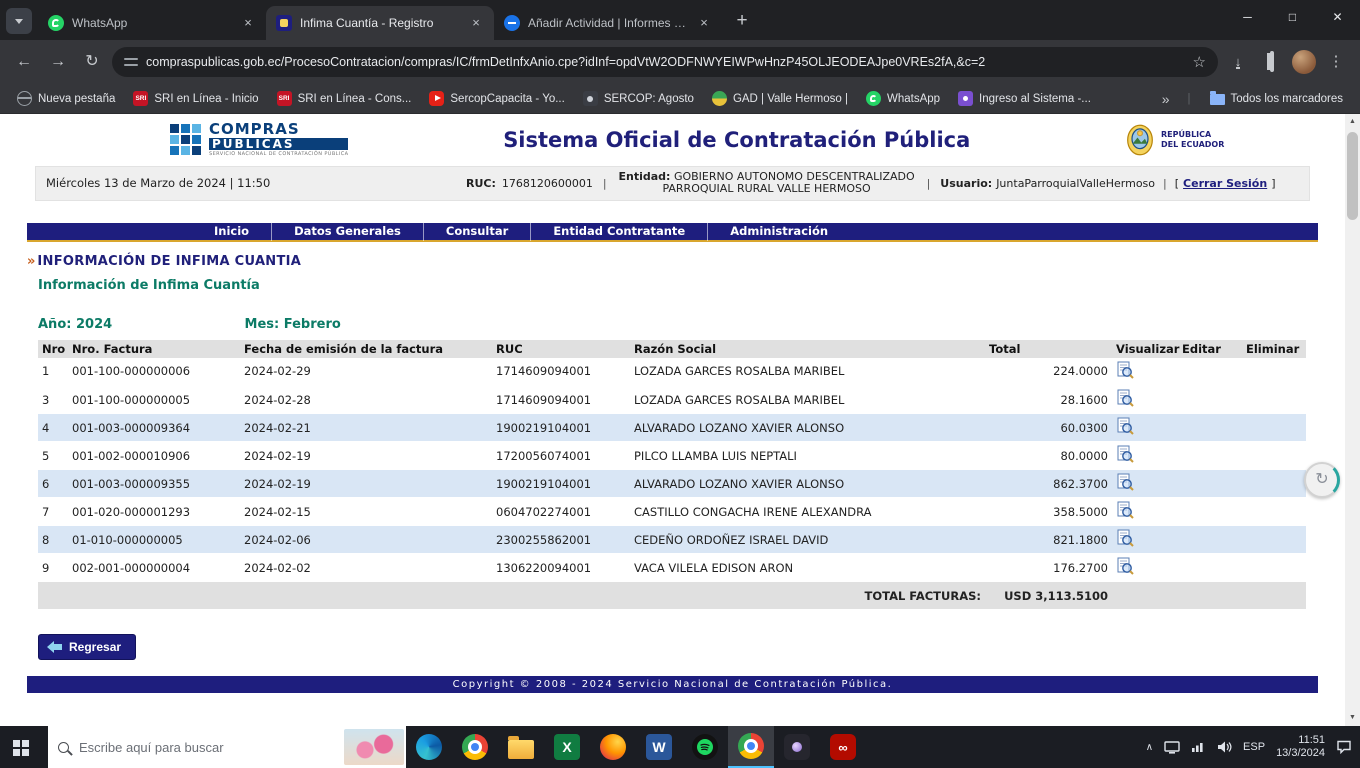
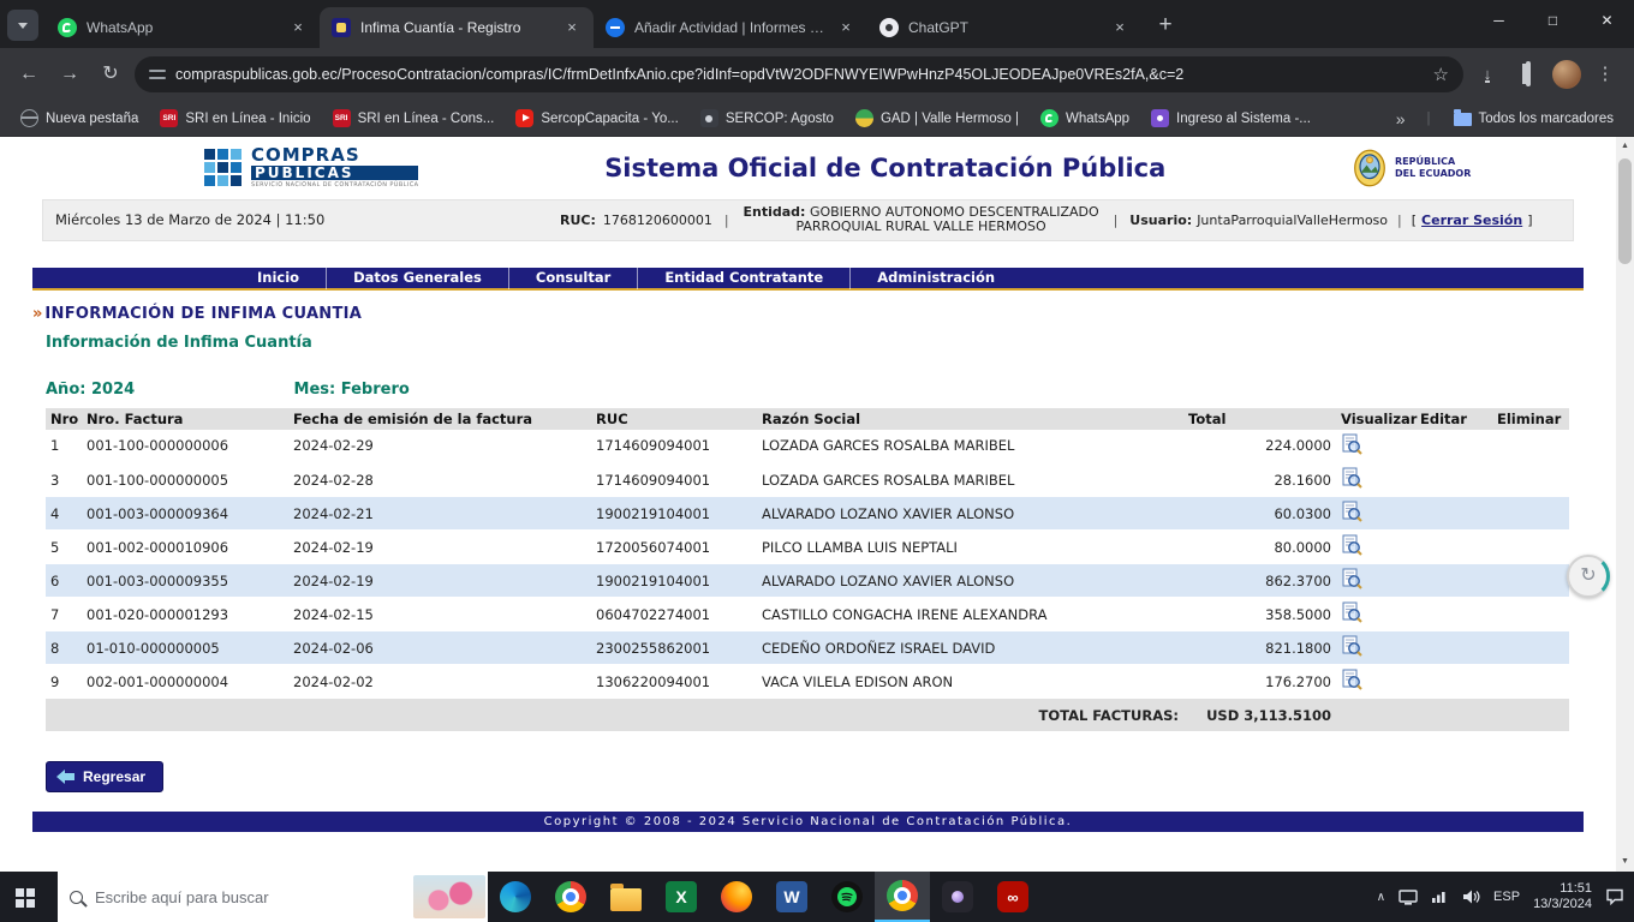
  WhatsApp
  Infima Cuantía - Registro
  Añadir Actividad | Informes Me
+ ChatGPT
  compraspublicas.gob.ec/ProcesoContratacion/compras/IC/frmDetInfxAnio.cpe?idInf=opdVtW2ODFNWYEIWPwHnzP45OLJEODEAJpe0VREs2fA,&c=2
  Nueva pestaña
  SRI en Línea - Inicio
  SRI en Línea - Cons...
  SercopCapacita - Yo...
  SERCOP: Agosto
  GAD | Valle Hermoso |
  WhatsApp
  Ingreso al Sistema -...
  Todos los marcadores
  COMPRAS
  PÚBLICAS
  Sistema Oficial de Contratación Pública
  REPÚBLICA
  DEL ECUADOR
  Miércoles 13 de Marzo de 2024 | 11:50
  RUC:
  1768120600001
  |
  Entidad: GOBIERNO AUTONOMO DESCENTRALIZADO PARROQUIAL RURAL VALLE HERMOSO
  |
  Usuario:
  JuntaParroquialValleHermoso
  |
  [
  Cerrar Sesión
  ]
  Inicio
  Datos Generales
  Consultar
  Entidad Contratante
  Administración
  » INFORMACIÓN DE INFIMA CUANTIA
  Información de Infima Cuantía
  Año: 2024 Mes: Febrero
  Nro	Nro. Factura	Fecha de emisión de la factura	RUC	Razón Social	Total	Visualizar	Editar	Eliminar
  1	001-100-000000006	2024-02-29	1714609094001	LOZADA GARCES ROSALBA MARIBEL	224.0000
  3	001-100-000000005	2024-02-28	1714609094001	LOZADA GARCES ROSALBA MARIBEL	28.1600
  4	001-003-000009364	2024-02-21	1900219104001	ALVARADO LOZANO XAVIER ALONSO	60.0300
  5	001-002-000010906	2024-02-19	1720056074001	PILCO LLAMBA LUIS NEPTALI	80.0000
  6	001-003-000009355	2024-02-19	1900219104001	ALVARADO LOZANO XAVIER ALONSO	862.3700
  7	001-020-000001293	2024-02-15	0604702274001	CASTILLO CONGACHA IRENE ALEXANDRA	358.5000
  8	01-010-000000005	2024-02-06	2300255862001	CEDEÑO ORDOÑEZ ISRAEL DAVID	821.1800
  9	002-001-000000004	2024-02-02	1306220094001	VACA VILELA EDISON ARON	176.2700
  TOTAL FACTURAS:	USD 3,113.5100
  Regresar
  Copyright © 2008 - 2024 Servicio Nacional de Contratación Pública.
  Escribe aquí para buscar
  ESP
  11:51
  13/3/2024
